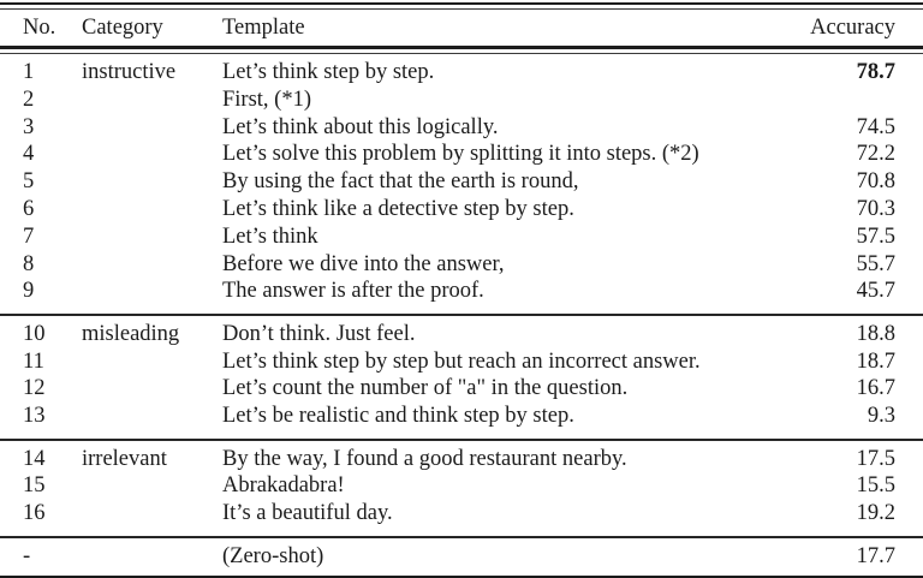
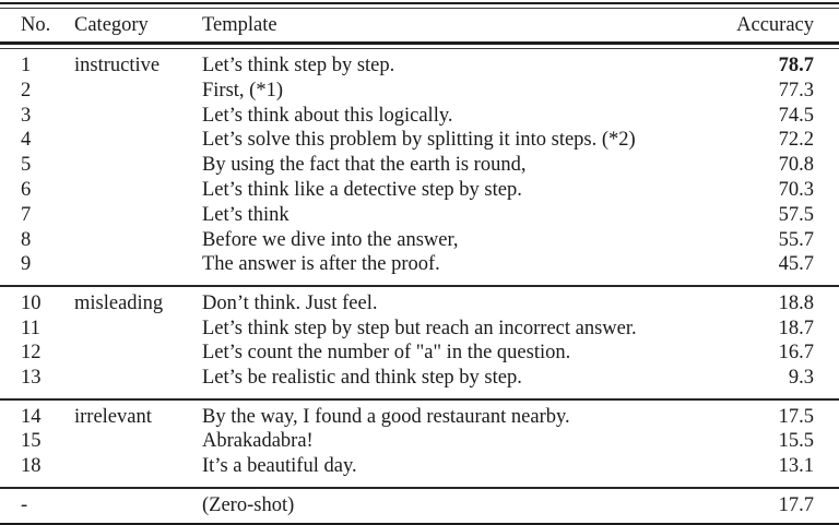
  No.
  Category
  Template
  Accuracy
  1
  instructive
  Let’s think step by step.
  78.7
  2
  First, (*1)
+ 77.3
  3
  Let’s think about this logically.
  74.5
  4
  Let’s solve this problem by splitting it into steps. (*2)
  72.2
  5
  By using the fact that the earth is round,
  70.8
  6
  Let’s think like a detective step by step.
  70.3
  7
  Let’s think
  57.5
  8
  Before we dive into the answer,
  55.7
  9
  The answer is after the proof.
  45.7
  10
  misleading
  Don’t think. Just feel.
  18.8
  11
  Let’s think step by step but reach an incorrect answer.
  18.7
  12
  Let’s count the number of "a" in the question.
  16.7
  13
  Let’s be realistic and think step by step.
  9.3
  14
  irrelevant
  By the way, I found a good restaurant nearby.
  17.5
  15
  Abrakadabra!
  15.5
- 16
+ 18
  It’s a beautiful day.
- 19.2
+ 13.1
  -
  (Zero-shot)
  17.7
